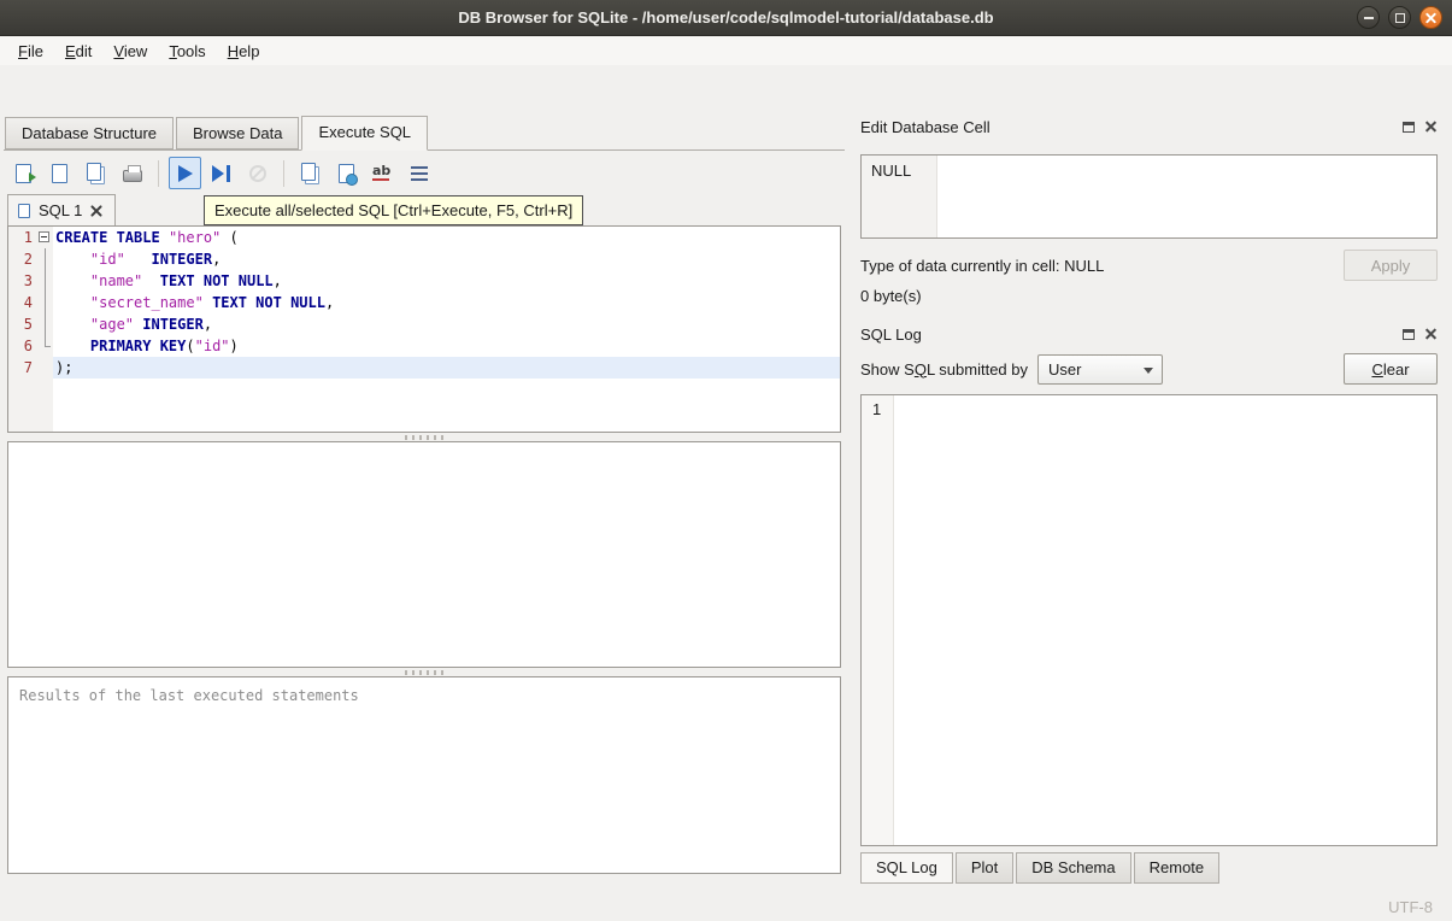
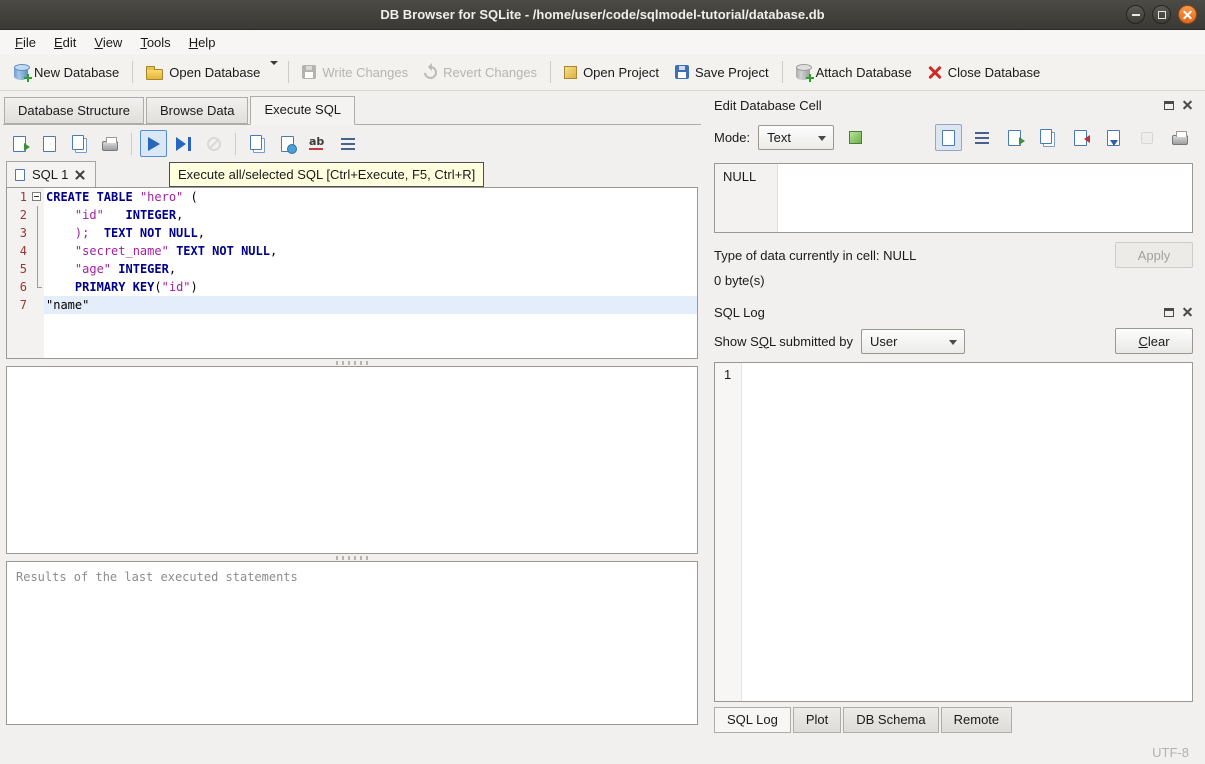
  DB Browser for SQLite - /home/user/code/sqlmodel-tutorial/database.db
  File
  Edit
  View
  Tools
  Help
+ New Database
+ Open Database
+ Write Changes
+ Revert Changes
+ Open Project
+ Save Project
+ Attach Database
+ Close Database
  Database Structure
  Browse Data
  Execute SQL
  SQL 1
  1
  CREATE TABLE "hero" (
  2
  "id" INTEGER,
  3
- "name" TEXT NOT NULL,
+ ); TEXT NOT NULL,
  4
  "secret_name" TEXT NOT NULL,
  5
  "age" INTEGER,
  6
  PRIMARY KEY("id")
  7
- );
+ "name"
  Results of the last executed statements
  Edit Database Cell
+ Mode:
+ Text
  NULL
  Type of data currently in cell: NULL
  Apply
  0 byte(s)
  SQL Log
  Show SQL submitted by
  User
  Clear
  1
  SQL Log
  Plot
  DB Schema
  Remote
  Execute all/selected SQL [Ctrl+Execute, F5, Ctrl+R]
  UTF-8
